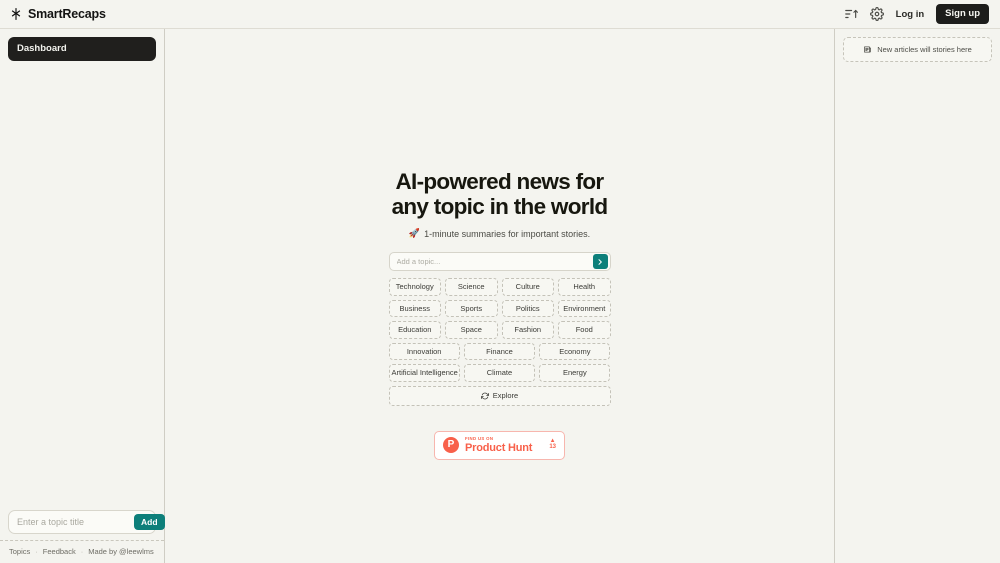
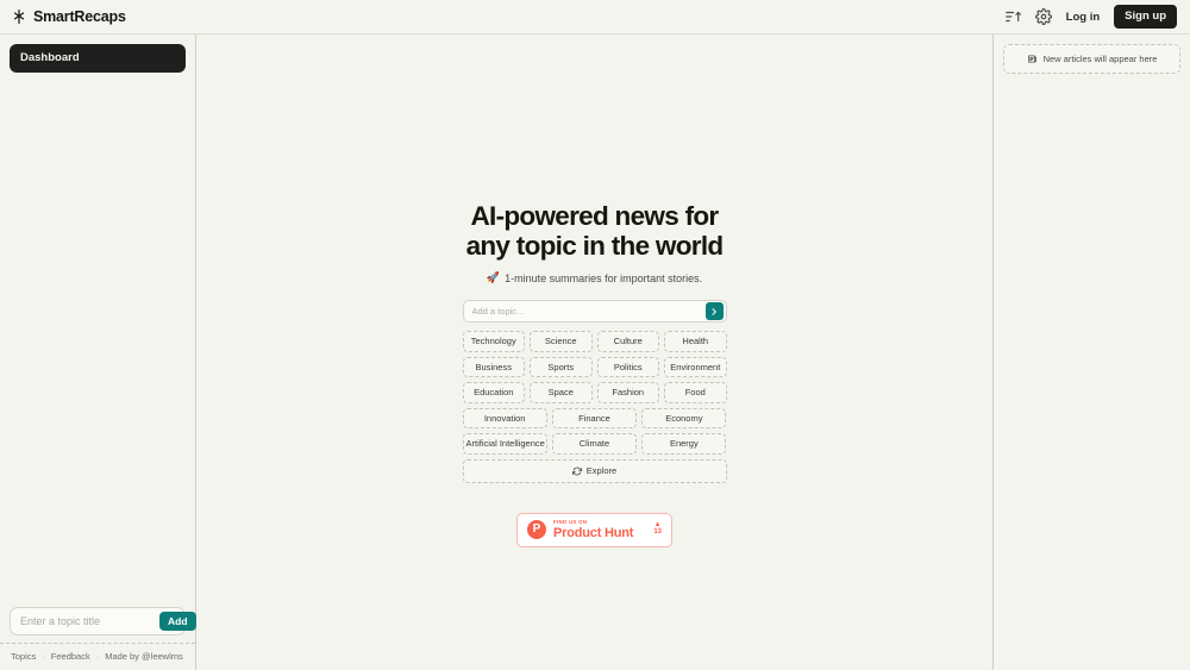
  SmartRecaps
  Log in
  Sign up
  Dashboard
  Enter a topic title
  Add
  Topics
  ·
  Feedback
  Made by @leewlms
  AI-powered news for
  any topic in the world
  🚀
  1-minute summaries for important stories.
  Add a topic...
  Technology
  Science
  Culture
  Health
  Business
  Sports
  Politics
  Environment
  Education
  Space
  Fashion
  Food
  Innovation
  Finance
  Economy
  Artificial Intelligence
  Climate
  Energy
  Explore
  P
  Product Hunt
- New articles will stories here
+ New articles will appear here
